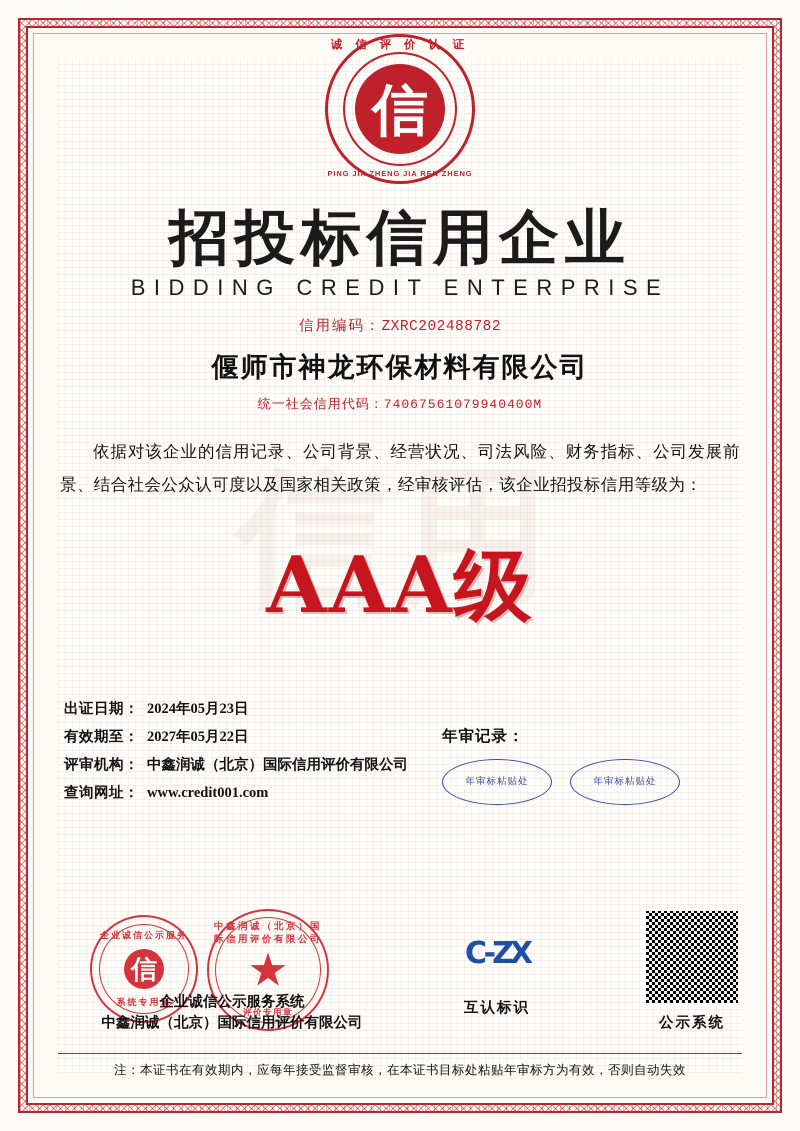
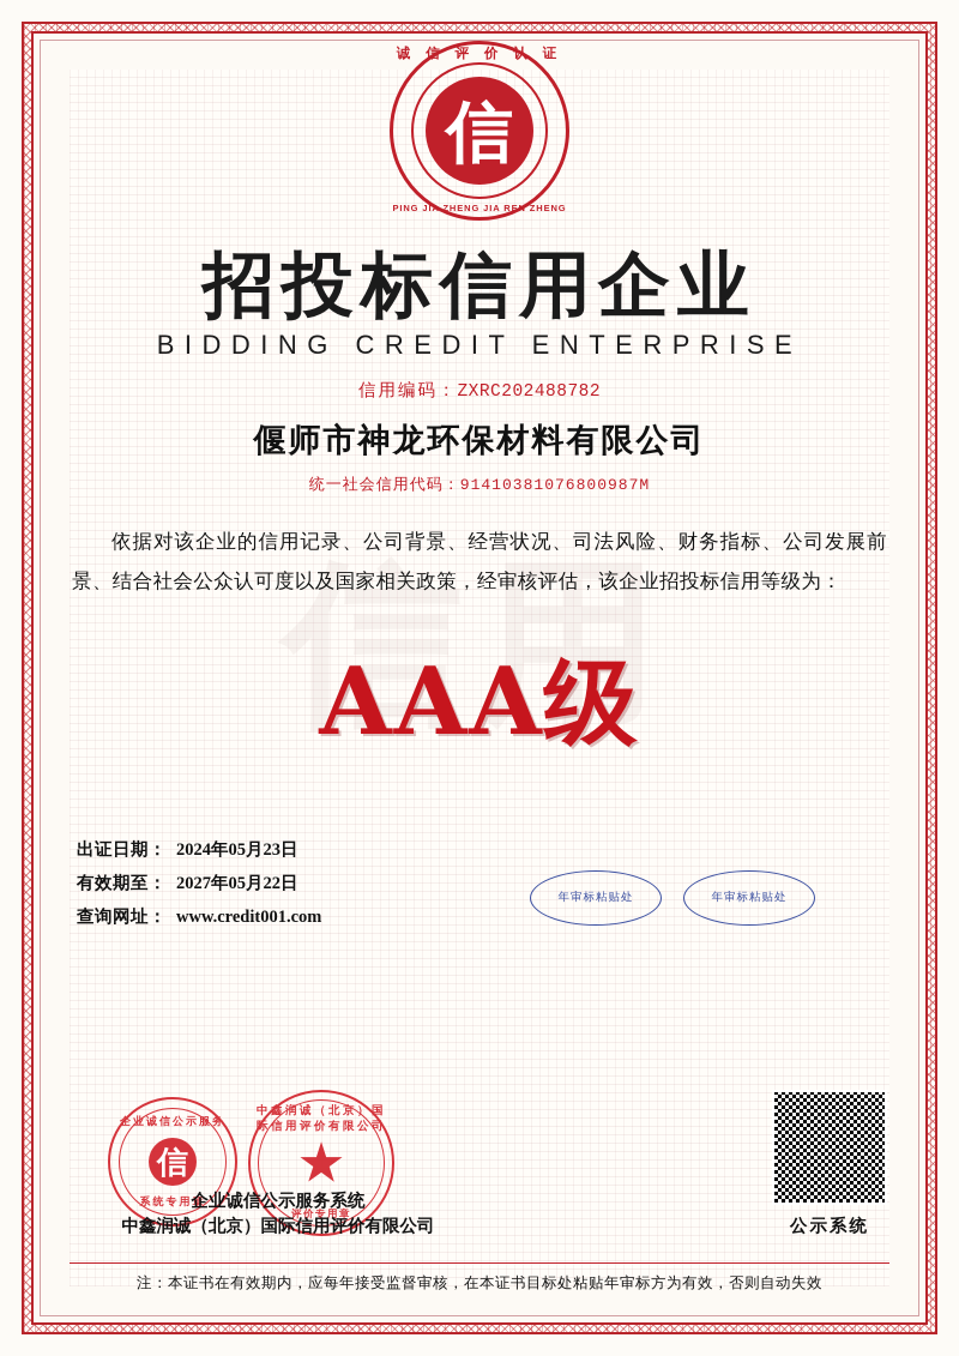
  信用
  诚 信 评 价 认 证
  信
  PING JIA ZHENG JIA REN ZHENG
  招投标信用企业
  BIDDING CREDIT ENTERPRISE
  信用编码：ZXRC202488782
  偃师市神龙环保材料有限公司
- 统一社会信用代码：74067561079940400M
+ 统一社会信用代码：91410381076800987M
  依据对该企业的信用记录、公司背景、经营状况、司法风险、财务指标、公司发展前景、结合社会公众认可度以及国家相关政策，经审核评估，该企业招投标信用等级为：
  AAA级
  出证日期： 2024年05月23日
  有效期至： 2027年05月22日
- 评审机构： 中鑫润诚（北京）国际信用评价有限公司
  查询网址： www.credit001.com
- 年审记录：
  年审标粘贴处
  年审标粘贴处
  企业诚信公示服务
  信
  系统专用章
  中鑫润诚（北京）国际信用评价有限公司
  ★
  评价专用章
  企业诚信公示服务系统
  中鑫润诚（北京）国际信用评价有限公司
- C-ZX
- 互认标识
  公示系统
  注：本证书在有效期内，应每年接受监督审核，在本证书目标处粘贴年审标方为有效，否则自动失效
